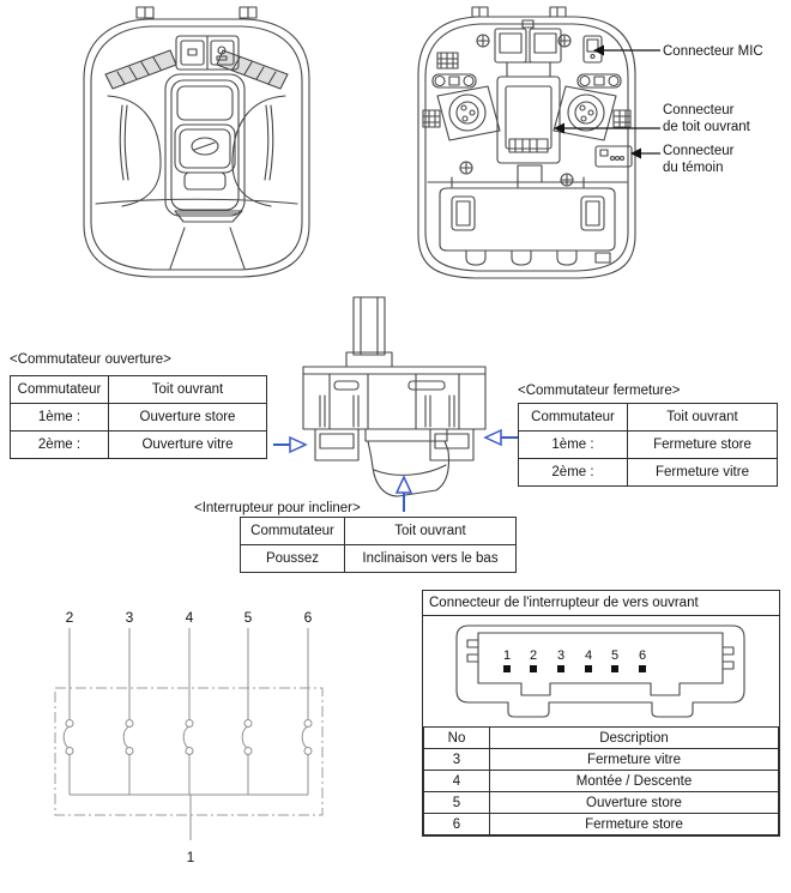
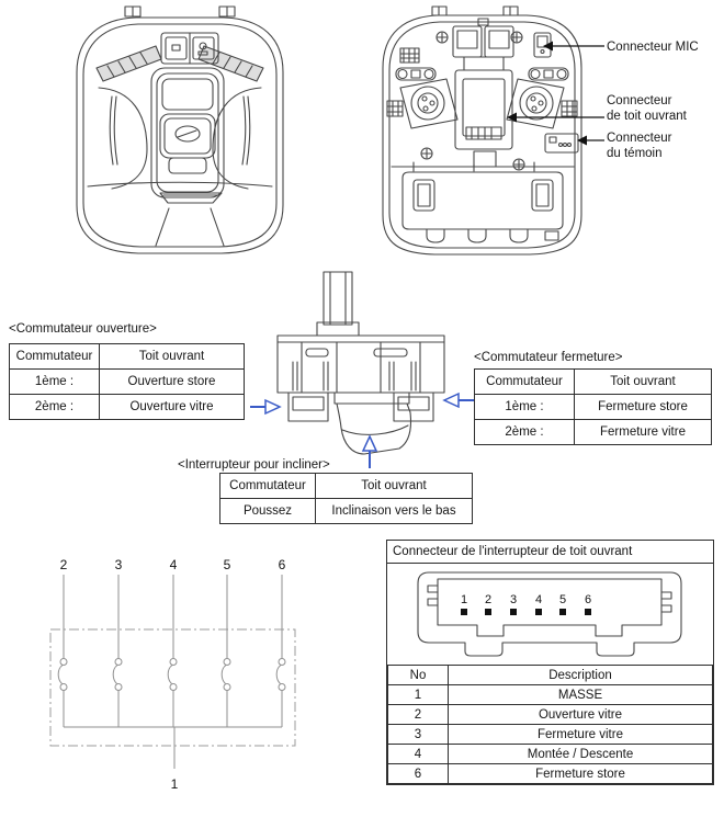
  Connecteur MIC
  Connecteur
  de toit ouvrant
  Connecteur
  du témoin
  <Commutateur ouverture>
  Commutateur	Toit ouvrant
  1ème :	Ouverture store
  2ème :	Ouverture vitre
  <Commutateur fermeture>
  Commutateur	Toit ouvrant
  1ème :	Fermeture store
  2ème :	Fermeture vitre
  <Interrupteur pour incliner>
  Commutateur	Toit ouvrant
  Poussez	Inclinaison vers le bas
  2
  3
  4
  5
  6
  1
- Connecteur de l'interrupteur de vers ouvrant
+ Connecteur de l'interrupteur de toit ouvrant
  1
  2
  3
  4
  5
  6
  No	Description
+ 1	MASSE
+ 2	Ouverture vitre
  3	Fermeture vitre
  4	Montée / Descente
- 5	Ouverture store
  6	Fermeture store
